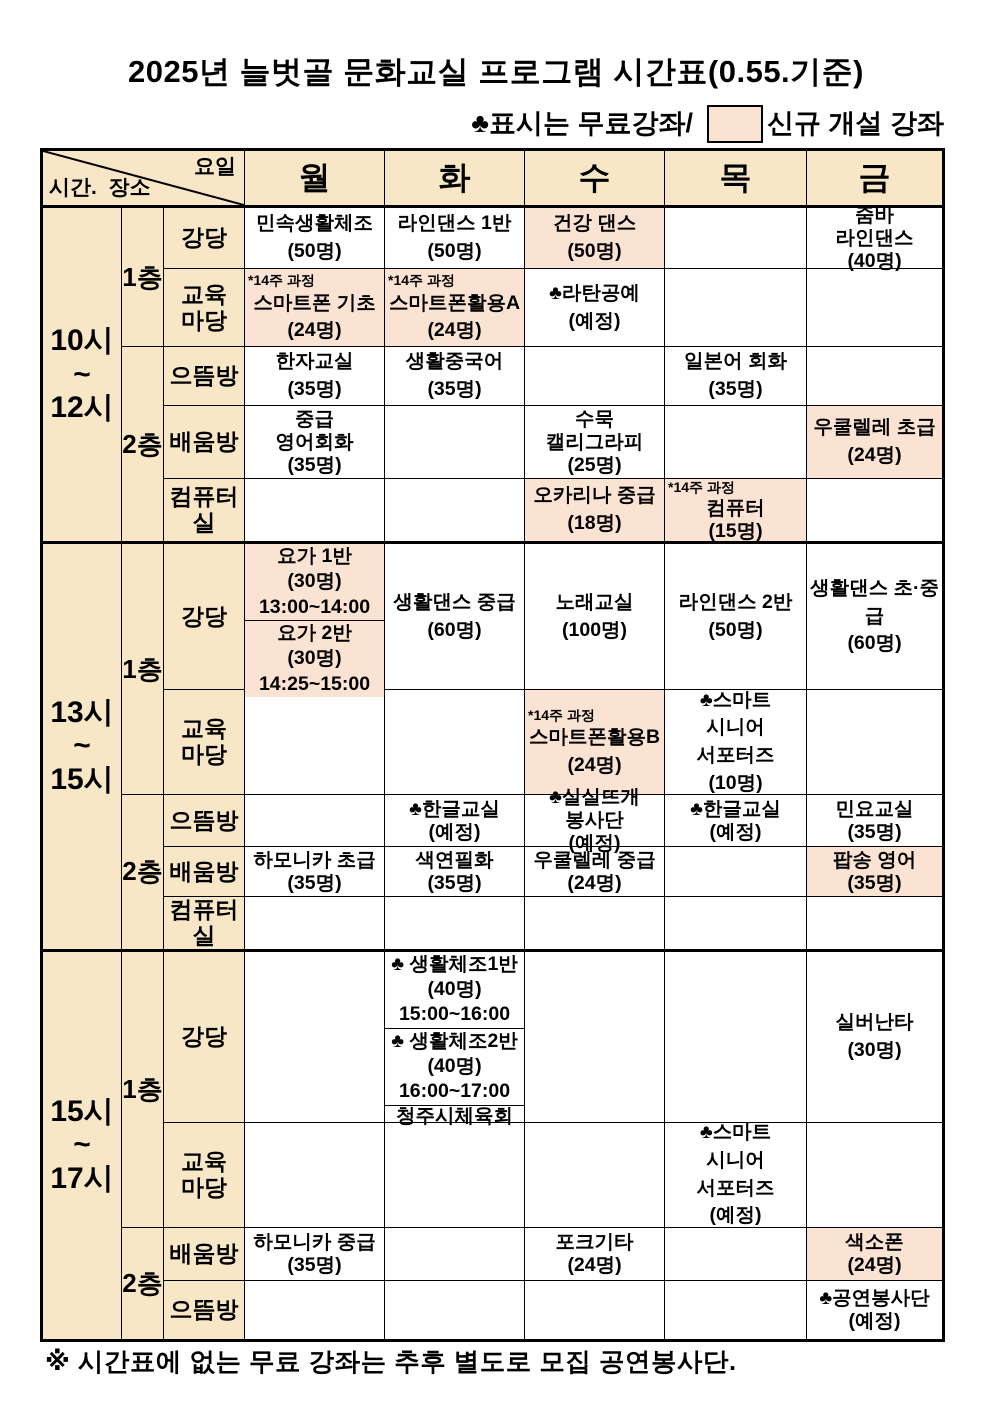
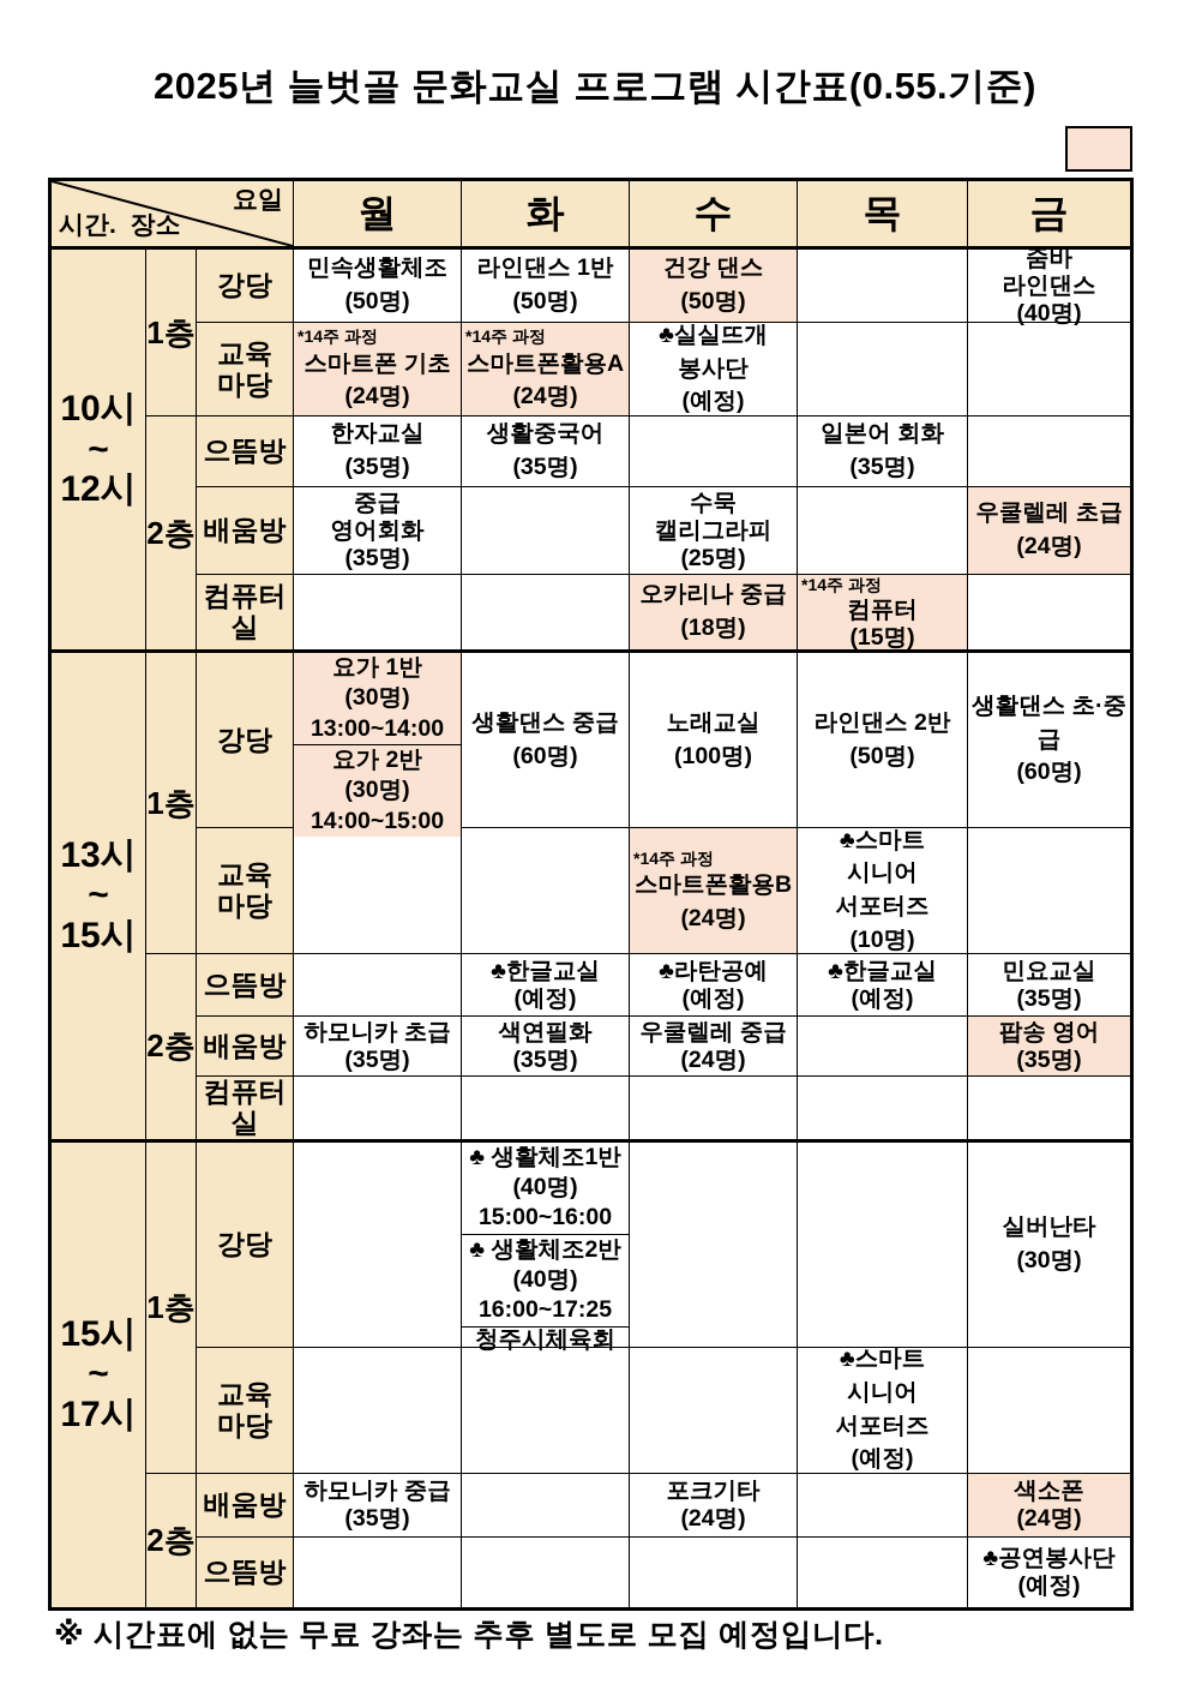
  2025년 늘벗골 문화교실 프로그램 시간표(0.55.기준)
- ♣표시는 무료강좌/
- 신규 개설 강좌
  요일 시간. 장소	월	화	수	목	금
  10시 ~ 12시	1층	강당	민속생활체조 (50명)	라인댄스 1반 (50명)	건강 댄스 (50명)		줌바 라인댄스 (40명)
- 교육 마당	*14주 과정스마트폰 기초 (24명)	*14주 과정스마트폰활용A (24명)	♣라탄공예 (예정)
+ 교육 마당	*14주 과정스마트폰 기초 (24명)	*14주 과정스마트폰활용A (24명)	♣실실뜨개 봉사단 (예정)
  2층	으뜸방	한자교실 (35명)	생활중국어 (35명)		일본어 회화 (35명)
  배움방	중급 영어회화 (35명)		수묵 캘리그라피 (25명)		우쿨렐레 초급 (24명)
  컴퓨터 실			오카리나 중급 (18명)	*14주 과정컴퓨터 (15명)
- 13시 ~ 15시	1층	강당	요가 1반 (30명) 13:00~14:00 요가 2반 (30명) 14:25~15:00	생활댄스 중급 (60명)	노래교실 (100명)	라인댄스 2반 (50명)	생활댄스 초·중급 (60명)
+ 13시 ~ 15시	1층	강당	요가 1반 (30명) 13:00~14:00 요가 2반 (30명) 14:00~15:00	생활댄스 중급 (60명)	노래교실 (100명)	라인댄스 2반 (50명)	생활댄스 초·중급 (60명)
  교육 마당			*14주 과정스마트폰활용B (24명)	♣스마트 시니어 서포터즈 (10명)
- 2층	으뜸방		♣한글교실 (예정)	♣실실뜨개 봉사단 (예정)	♣한글교실 (예정)	민요교실 (35명)
+ 2층	으뜸방		♣한글교실 (예정)	♣라탄공예 (예정)	♣한글교실 (예정)	민요교실 (35명)
  배움방	하모니카 초급 (35명)	색연필화 (35명)	우쿨렐레 중급 (24명)		팝송 영어 (35명)
  컴퓨터 실
- 15시 ~ 17시	1층	강당		♣ 생활체조1반 (40명) 15:00~16:00 ♣ 생활체조2반 (40명) 16:00~17:00 청주시체육회			실버난타 (30명)
+ 15시 ~ 17시	1층	강당		♣ 생활체조1반 (40명) 15:00~16:00 ♣ 생활체조2반 (40명) 16:00~17:25 청주시체육회			실버난타 (30명)
  교육 마당				♣스마트 시니어 서포터즈 (예정)
  2층	배움방	하모니카 중급 (35명)		포크기타 (24명)		색소폰 (24명)
  으뜸방					♣공연봉사단 (예정)
- ※ 시간표에 없는 무료 강좌는 추후 별도로 모집 공연봉사단.
+ ※ 시간표에 없는 무료 강좌는 추후 별도로 모집 예정입니다.
